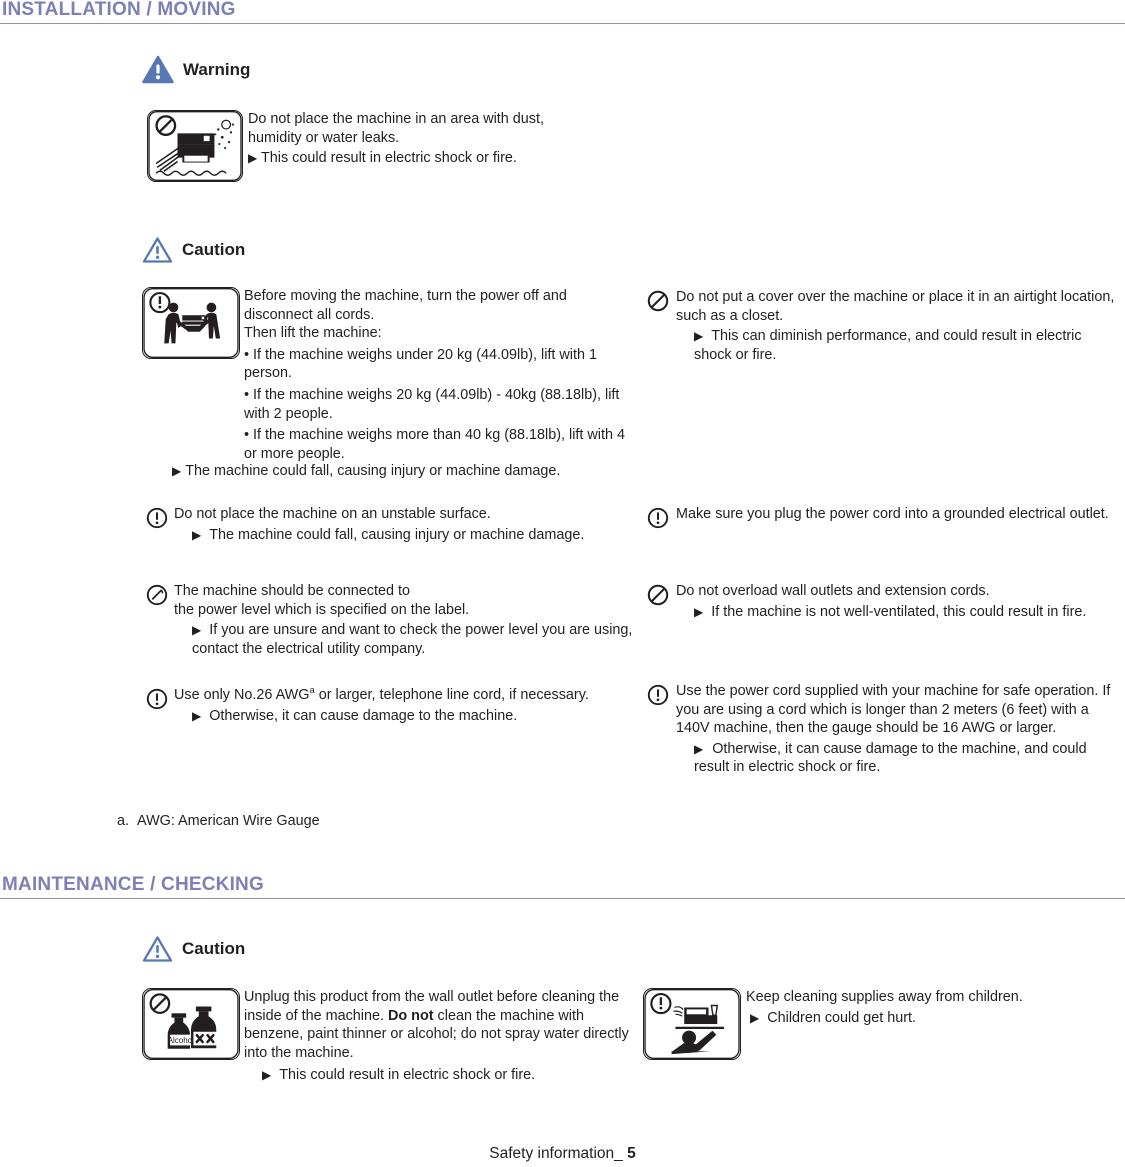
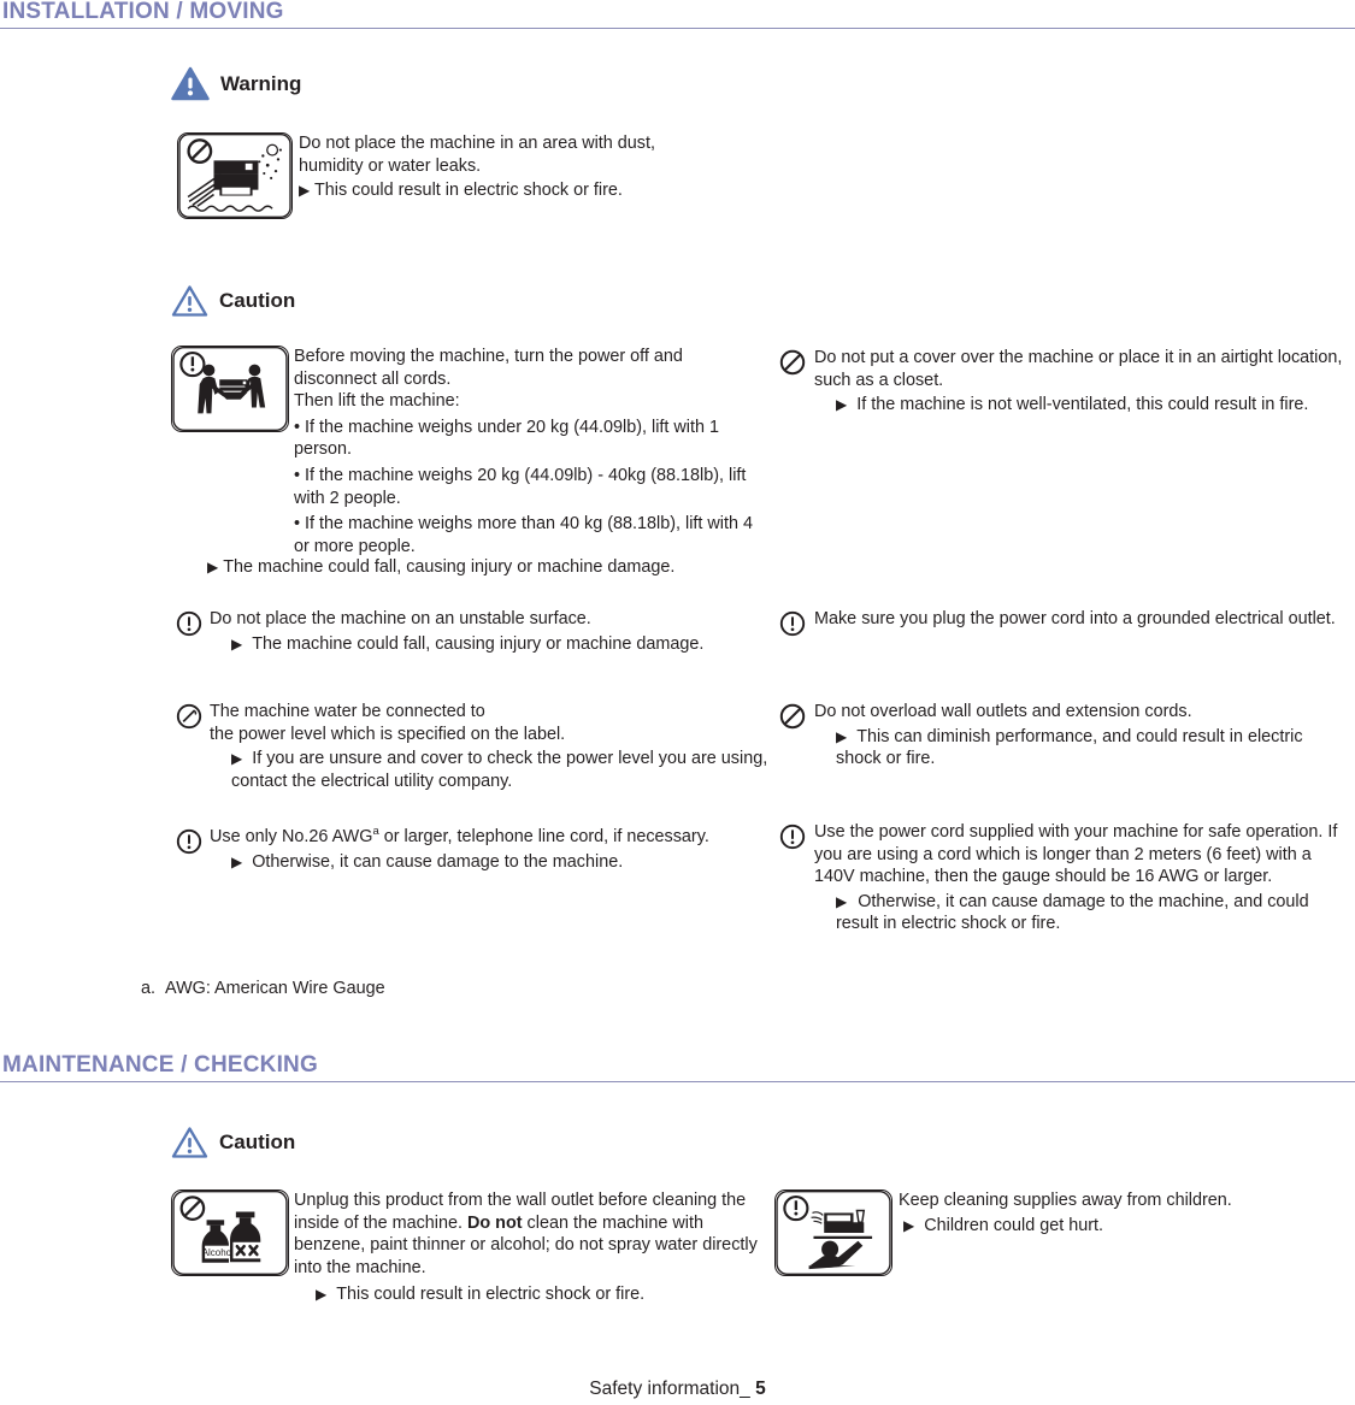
  INSTALLATION / MOVING
  Warning
  Do not place the machine in an area with dust,
  humidity or water leaks.
  ▶ This could result in electric shock or fire.
  Caution
  Before moving the machine, turn the power off and disconnect all cords.
  Then lift the machine:
  • If the machine weighs under 20 kg (44.09lb), lift with 1 person.
  • If the machine weighs 20 kg (44.09lb) - 40kg (88.18lb), lift with 2 people.
  • If the machine weighs more than 40 kg (88.18lb), lift with 4 or more people.
  ▶
  The machine could fall, causing injury or machine damage.
  Do not put a cover over the machine or place it in an airtight location, such as a closet.
- ▶ This can diminish performance, and could result in electric shock or fire.
+ ▶ If the machine is not well-ventilated, this could result in fire.
  Do not place the machine on an unstable surface.
  ▶ The machine could fall, causing injury or machine damage.
  Make sure you plug the power cord into a grounded electrical outlet.
- The machine should be connected to
+ The machine water be connected to
  the power level which is specified on the label.
- ▶ If you are unsure and want to check the power level you are using, contact the electrical utility company.
+ ▶ If you are unsure and cover to check the power level you are using, contact the electrical utility company.
  Do not overload wall outlets and extension cords.
- ▶ If the machine is not well-ventilated, this could result in fire.
+ ▶ This can diminish performance, and could result in electric shock or fire.
  Use only No.26 AWGa or larger, telephone line cord, if necessary.
  ▶ Otherwise, it can cause damage to the machine.
  Use the power cord supplied with your machine for safe operation. If you are using a cord which is longer than 2 meters (6 feet) with a 140V machine, then the gauge should be 16 AWG or larger.
  ▶ Otherwise, it can cause damage to the machine, and could result in electric shock or fire.
  a.
  AWG: American Wire Gauge
  MAINTENANCE / CHECKING
  Caution
  Alcoho
  Unplug this product from the wall outlet before cleaning the inside of the machine. Do not clean the machine with benzene, paint thinner or alcohol; do not spray water directly into the machine.
  ▶ This could result in electric shock or fire.
  Keep cleaning supplies away from children.
  ▶ Children could get hurt.
  Safety information_ 5
